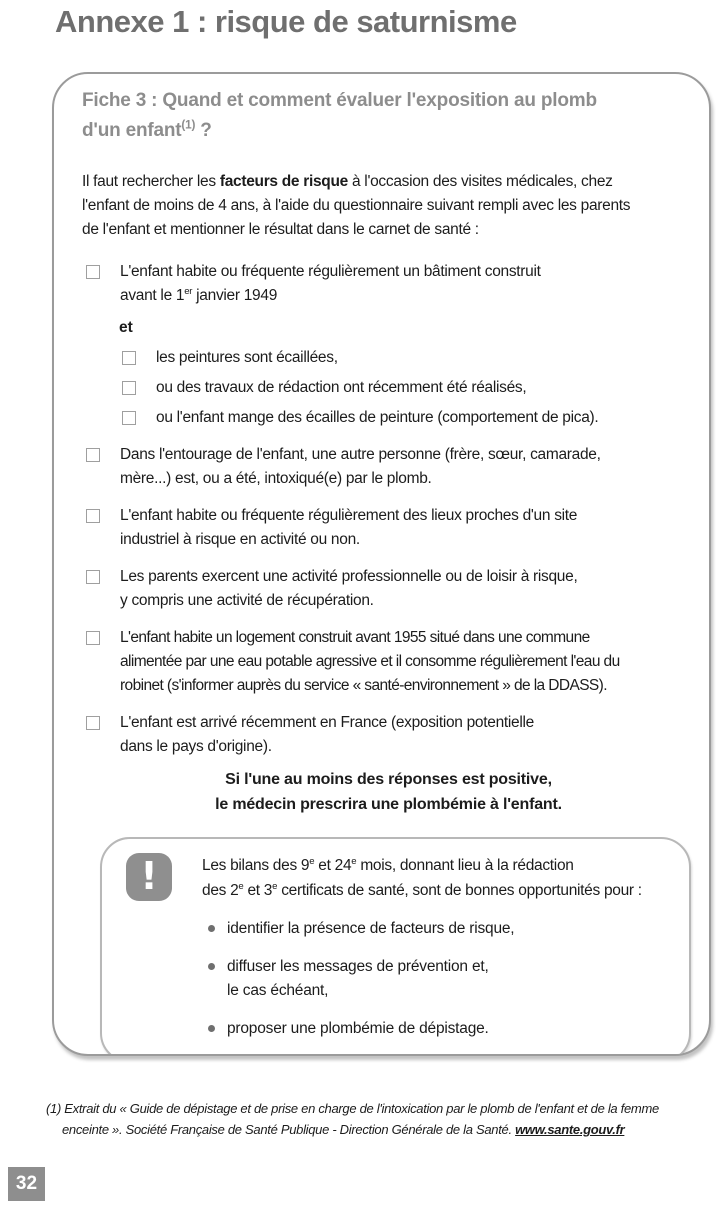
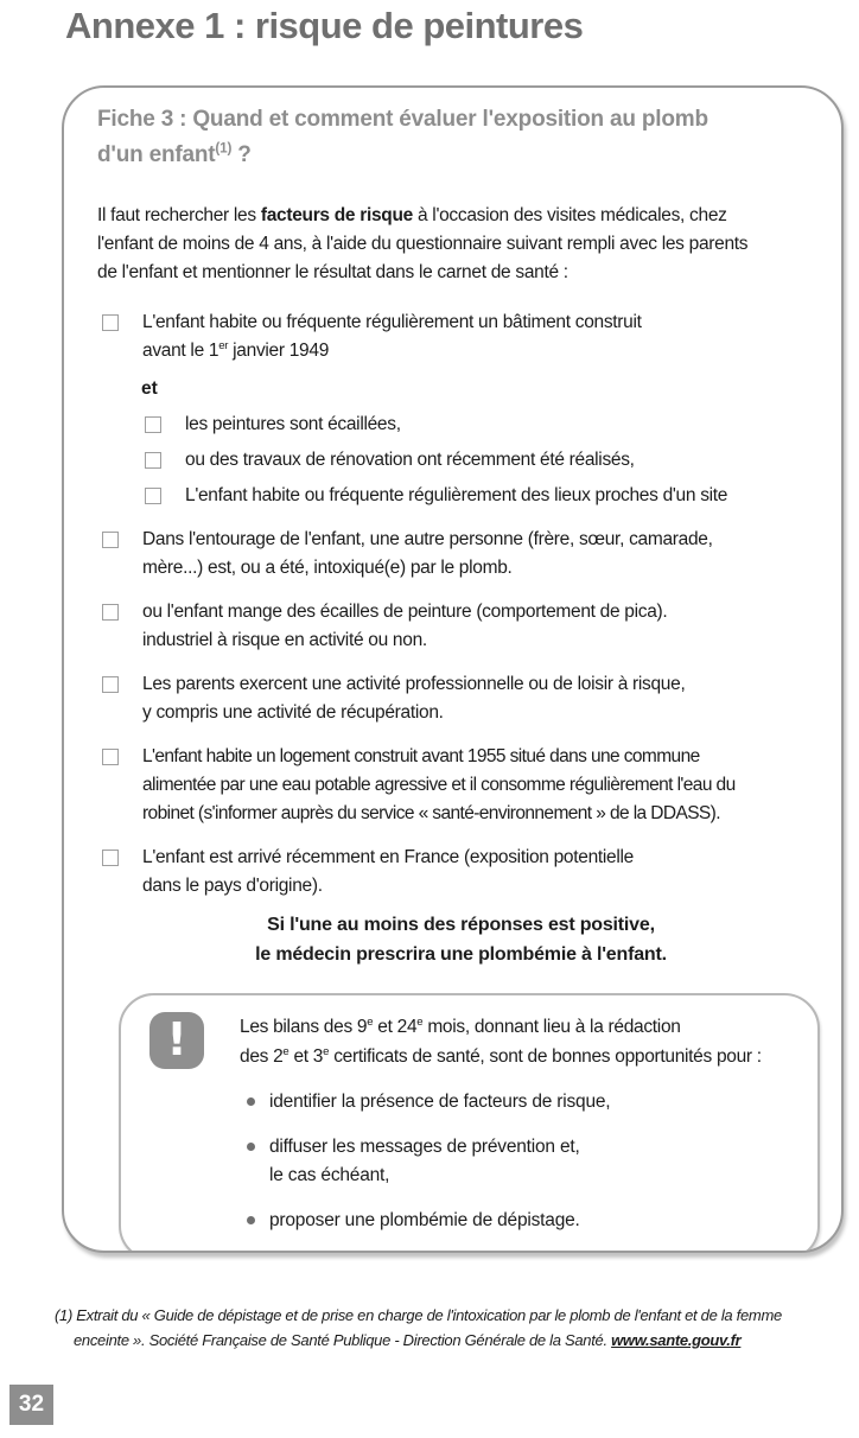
- Annexe 1 : risque de saturnisme
+ Annexe 1 : risque de peintures
  Fiche 3 : Quand et comment évaluer l'exposition au plomb
  d'un enfant(1) ?
  Il faut rechercher les facteurs de risque à l'occasion des visites médicales, chez
  l'enfant de moins de 4 ans, à l'aide du questionnaire suivant rempli avec les parents
  de l'enfant et mentionner le résultat dans le carnet de santé :
  L'enfant habite ou fréquente régulièrement un bâtiment construit
  avant le 1er janvier 1949
  et
  les peintures sont écaillées,
- ou des travaux de rédaction ont récemment été réalisés,
+ ou des travaux de rénovation ont récemment été réalisés,
- ou l'enfant mange des écailles de peinture (comportement de pica).
+ L'enfant habite ou fréquente régulièrement des lieux proches d'un site
  Dans l'entourage de l'enfant, une autre personne (frère, sœur, camarade,
  mère...) est, ou a été, intoxiqué(e) par le plomb.
- L'enfant habite ou fréquente régulièrement des lieux proches d'un site
+ ou l'enfant mange des écailles de peinture (comportement de pica).
  industriel à risque en activité ou non.
  Les parents exercent une activité professionnelle ou de loisir à risque,
  y compris une activité de récupération.
  L'enfant habite un logement construit avant 1955 situé dans une commune
  alimentée par une eau potable agressive et il consomme régulièrement l'eau du
  robinet (s'informer auprès du service « santé-environnement » de la DDASS).
  L'enfant est arrivé récemment en France (exposition potentielle
  dans le pays d'origine).
  Si l'une au moins des réponses est positive,
  le médecin prescrira une plombémie à l'enfant.
  !
  Les bilans des 9e et 24e mois, donnant lieu à la rédaction
  des 2e et 3e certificats de santé, sont de bonnes opportunités pour :
  identifier la présence de facteurs de risque,
  diffuser les messages de prévention et,
  le cas échéant,
  proposer une plombémie de dépistage.
  (1) Extrait du « Guide de dépistage et de prise en charge de l'intoxication par le plomb de l'enfant et de la femme
  enceinte ». Société Française de Santé Publique - Direction Générale de la Santé. www.sante.gouv.fr
  32
